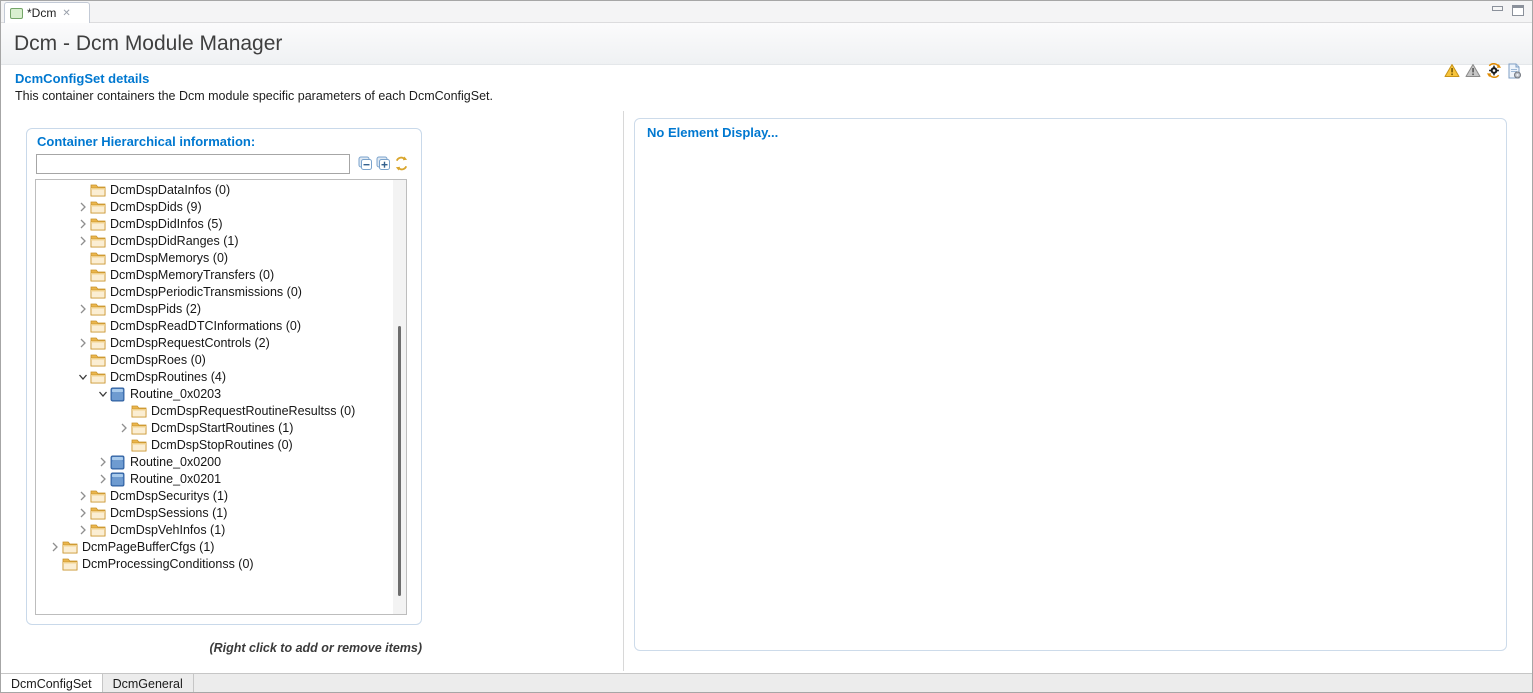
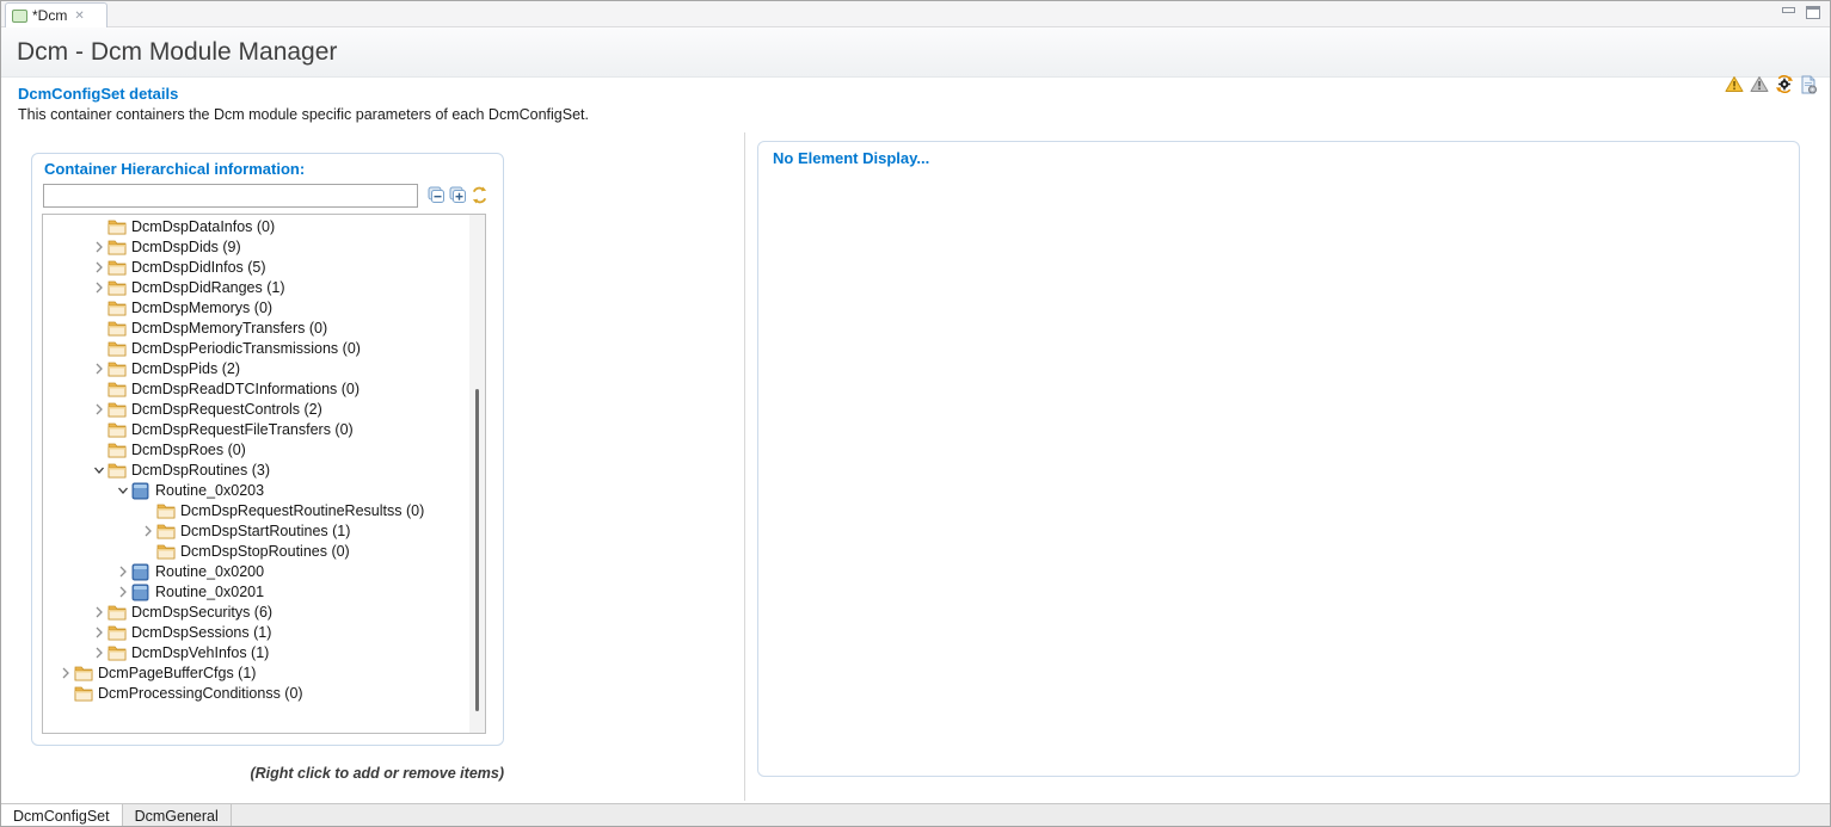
  *Dcm
  ✕
  Dcm - Dcm Module Manager
  DcmConfigSet details
  This container containers the Dcm module specific parameters of each DcmConfigSet.
  Container Hierarchical information:
  DcmDspDataInfos (0)
  DcmDspDids (9)
  DcmDspDidInfos (5)
  DcmDspDidRanges (1)
  DcmDspMemorys (0)
  DcmDspMemoryTransfers (0)
  DcmDspPeriodicTransmissions (0)
  DcmDspPids (2)
  DcmDspReadDTCInformations (0)
  DcmDspRequestControls (2)
+ DcmDspRequestFileTransfers (0)
  DcmDspRoes (0)
- DcmDspRoutines (4)
+ DcmDspRoutines (3)
  Routine_0x0203
  DcmDspRequestRoutineResultss (0)
  DcmDspStartRoutines (1)
  DcmDspStopRoutines (0)
  Routine_0x0200
  Routine_0x0201
- DcmDspSecuritys (1)
+ DcmDspSecuritys (6)
  DcmDspSessions (1)
  DcmDspVehInfos (1)
  DcmPageBufferCfgs (1)
  DcmProcessingConditionss (0)
  (Right click to add or remove items)
  No Element Display...
  DcmConfigSet
  DcmGeneral
